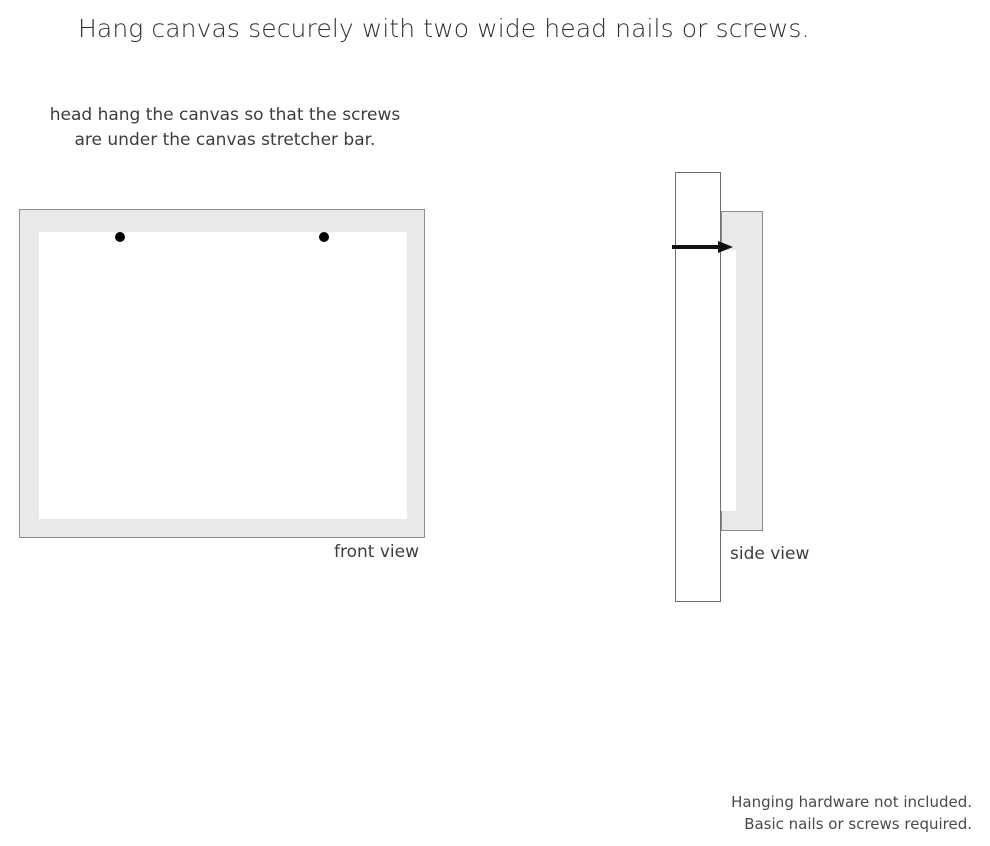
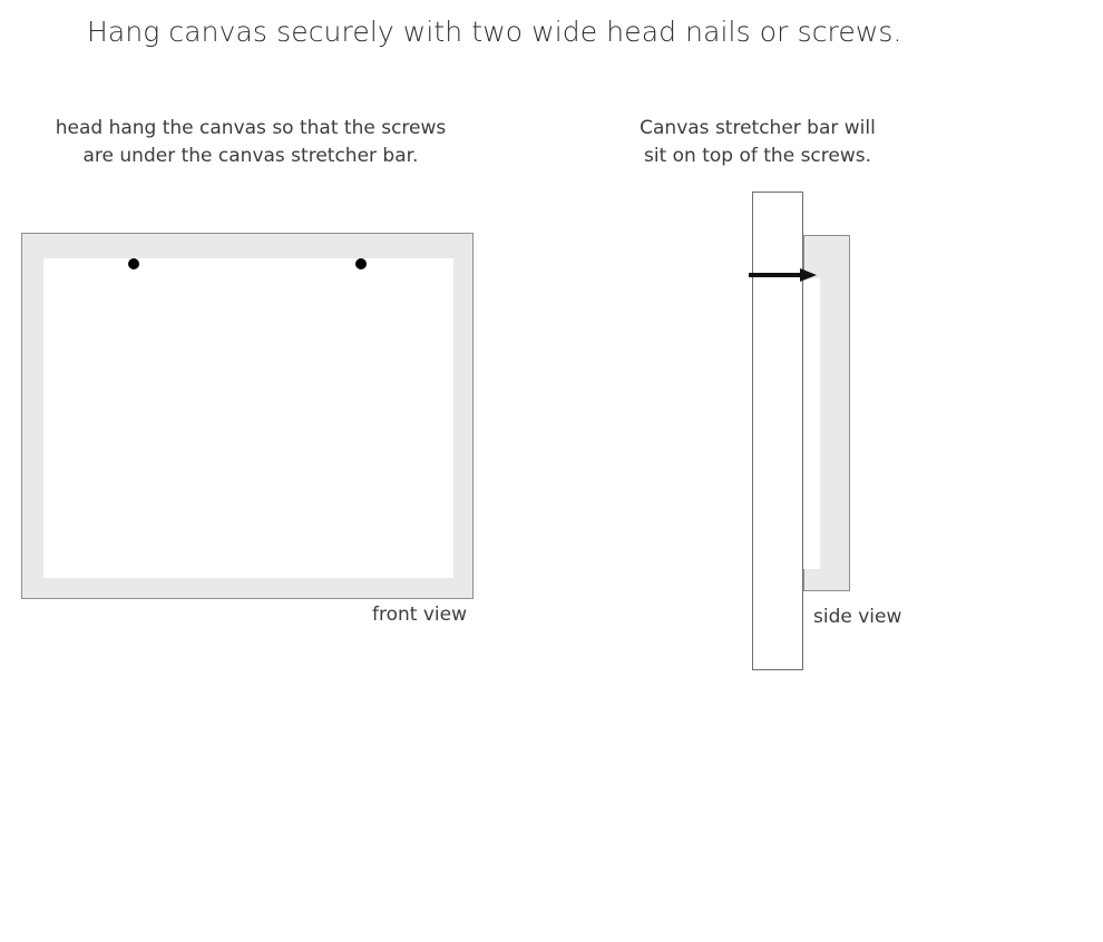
  Hang canvas securely with two wide head nails or screws.
  head hang the canvas so that the screws
  are under the canvas stretcher bar.
+ Canvas stretcher bar will
+ sit on top of the screws.
  front view
  side view
- Hanging hardware not included.
- Basic nails or screws required.
